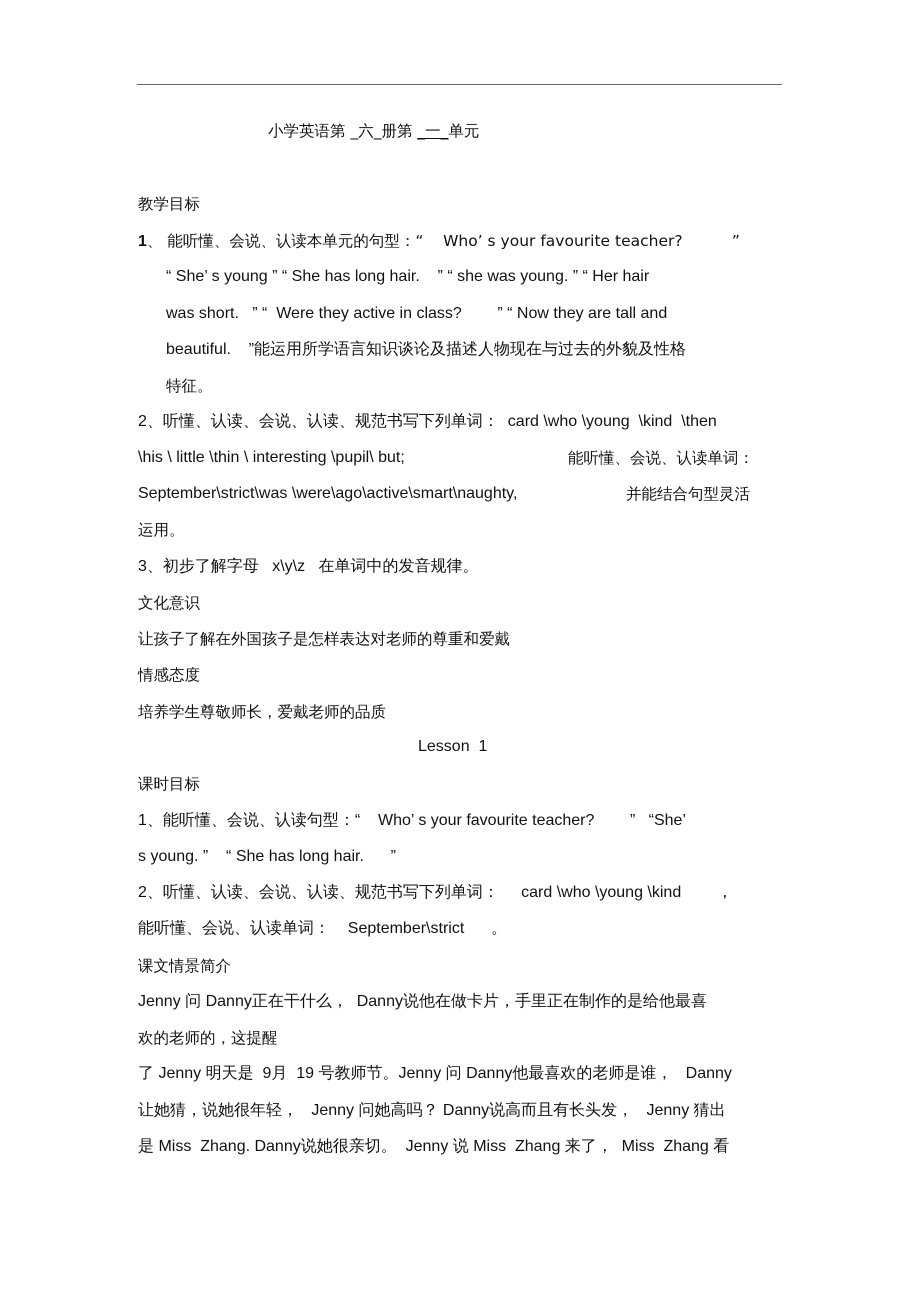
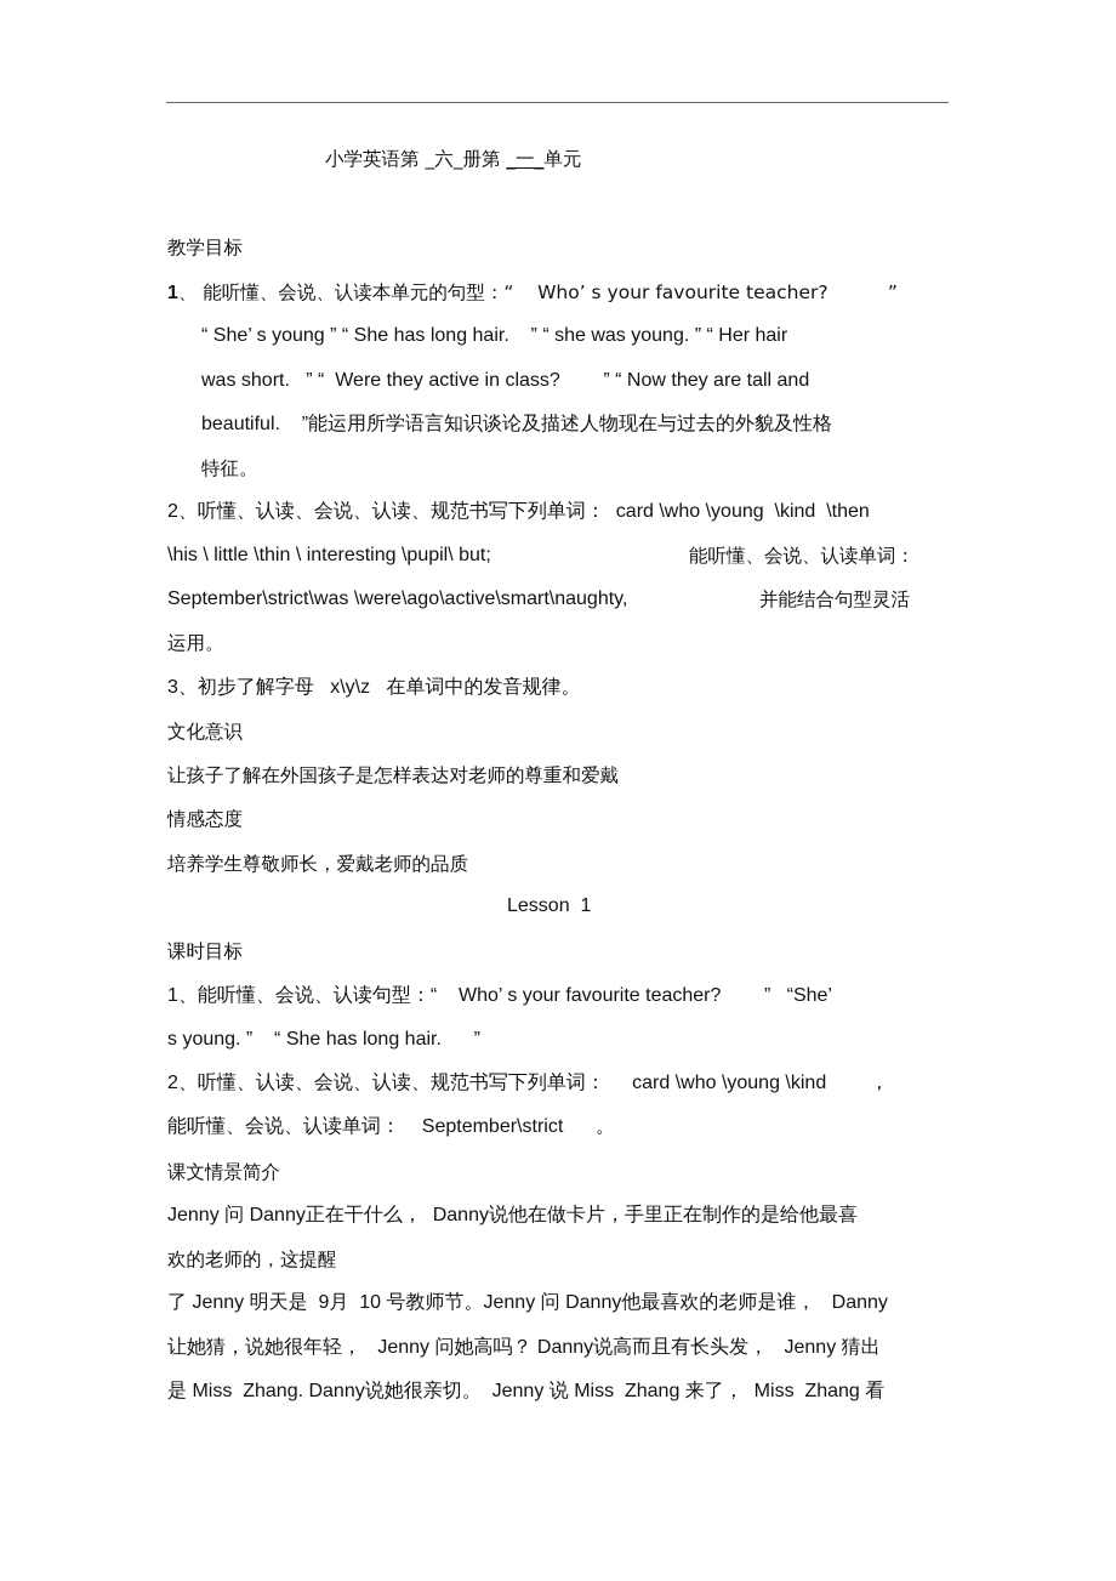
  小学英语第 _六_册第 _一_单元
  教学目标
  1、 能听懂、会说、认读本单元的句型：“ Who’ s your favourite teacher? ”
  “ She’ s young ” “ She has long hair. ” “ she was young. ” “ Her hair
  was short. ” “ Were they active in class? ” “ Now they are tall and
  beautiful. ”能运用所学语言知识谈论及描述人物现在与过去的外貌及性格
  特征。
  2、听懂、认读、会说、认读、规范书写下列单词： card \who \young \kind \then
  \his \ little \thin \ interesting \pupil\ but;
  能听懂、会说、认读单词：
  September\strict\was \were\ago\active\smart\naughty,
  并能结合句型灵活
  运用。
  3、初步了解字母 x\y\z 在单词中的发音规律。
  文化意识
  让孩子了解在外国孩子是怎样表达对老师的尊重和爱戴
  情感态度
  培养学生尊敬师长，爱戴老师的品质
  Lesson 1
  课时目标
  1、能听懂、会说、认读句型：“ Who’ s your favourite teacher? ” “She’
  s young. ” “ She has long hair. ”
  2、听懂、认读、会说、认读、规范书写下列单词： card \who \young \kind ，
  能听懂、会说、认读单词： September\strict 。
  课文情景简介
  Jenny 问 Danny正在干什么， Danny说他在做卡片，手里正在制作的是给他最喜
  欢的老师的，这提醒
- 了 Jenny 明天是 9月 19 号教师节。Jenny 问 Danny他最喜欢的老师是谁， Danny
+ 了 Jenny 明天是 9月 10 号教师节。Jenny 问 Danny他最喜欢的老师是谁， Danny
  让她猜，说她很年轻， Jenny 问她高吗？ Danny说高而且有长头发， Jenny 猜出
  是 Miss Zhang. Danny说她很亲切。 Jenny 说 Miss Zhang 来了， Miss Zhang 看
